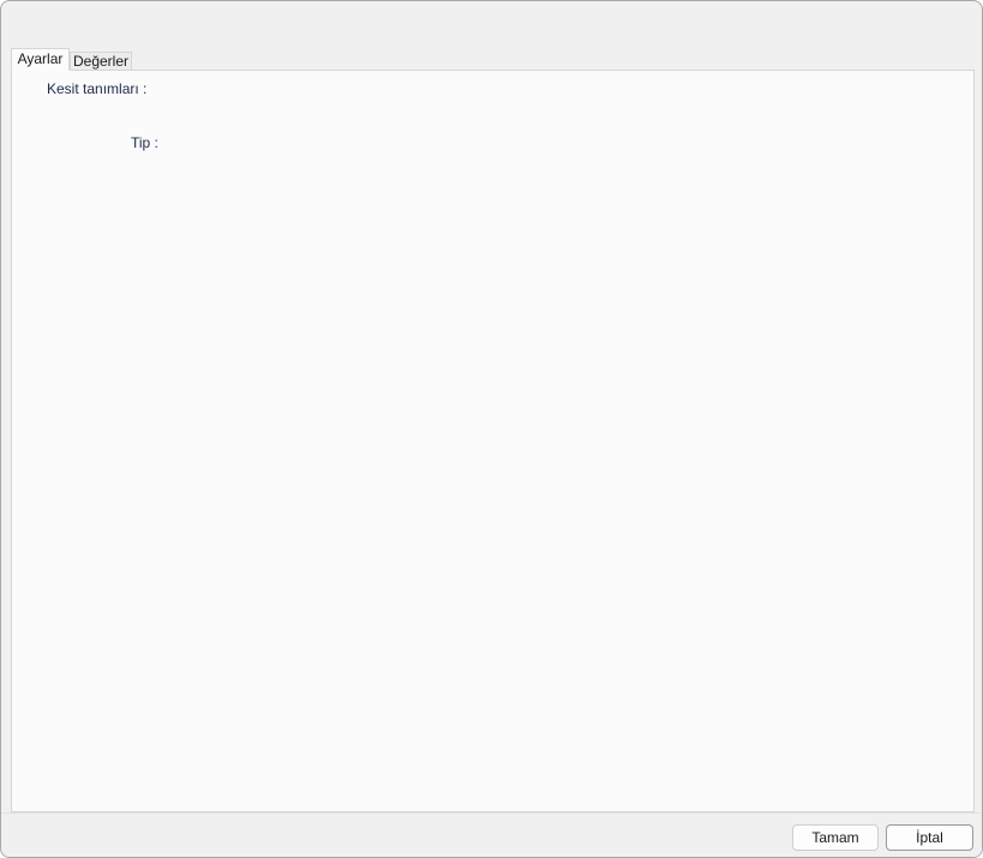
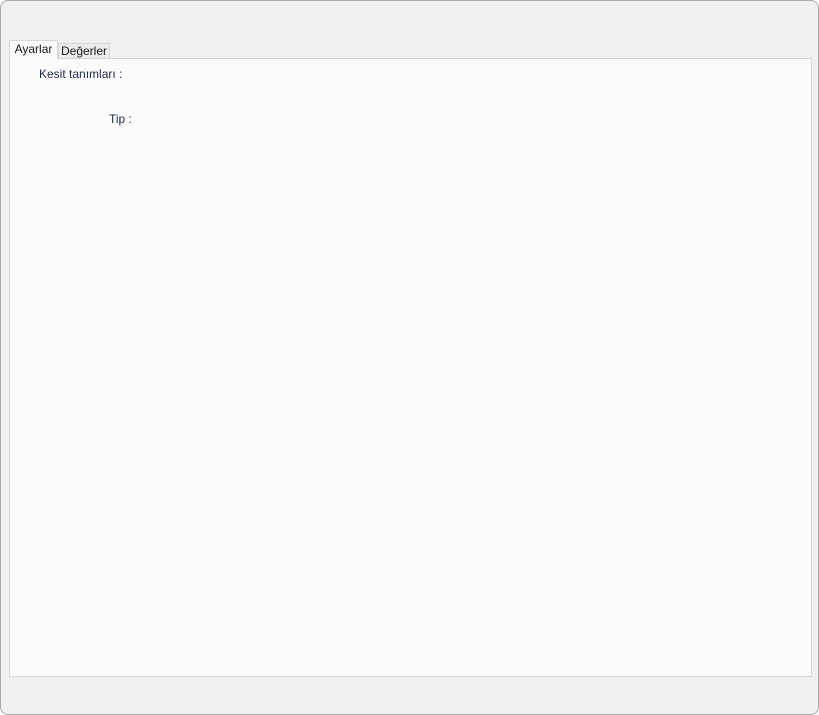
  Ayarlar
  Değerler
  Kesit tanımları :
  Tip :
- Tamam
- İptal
